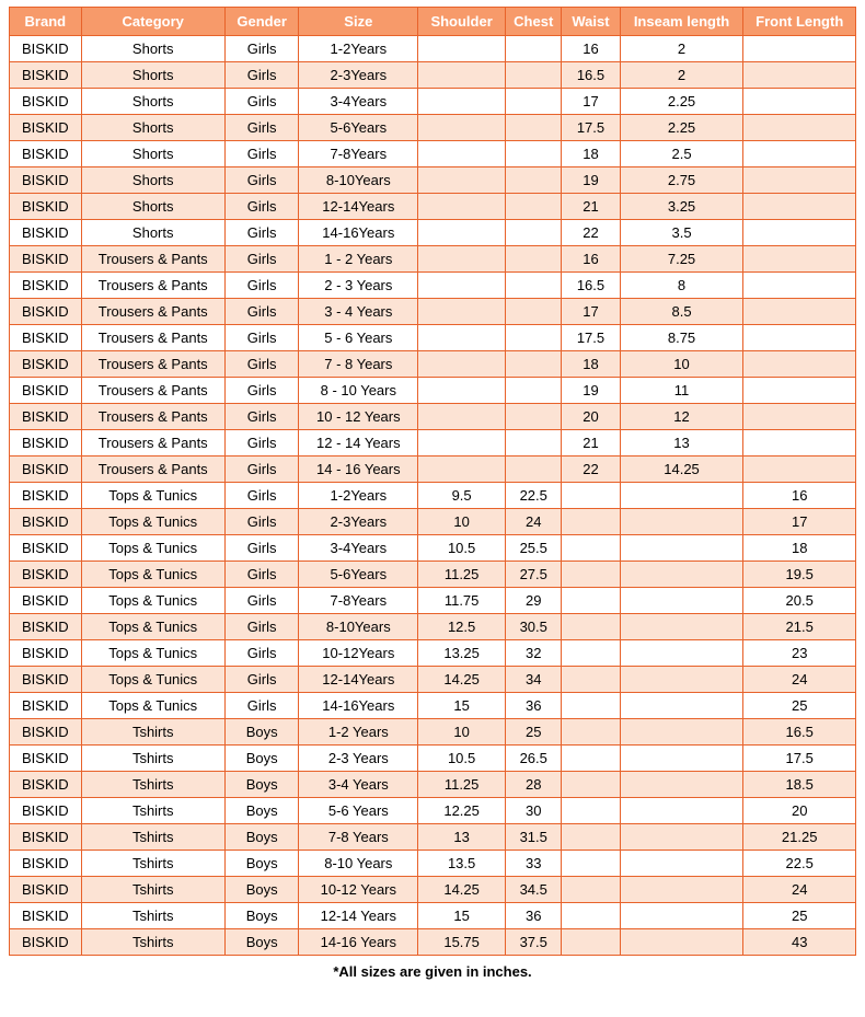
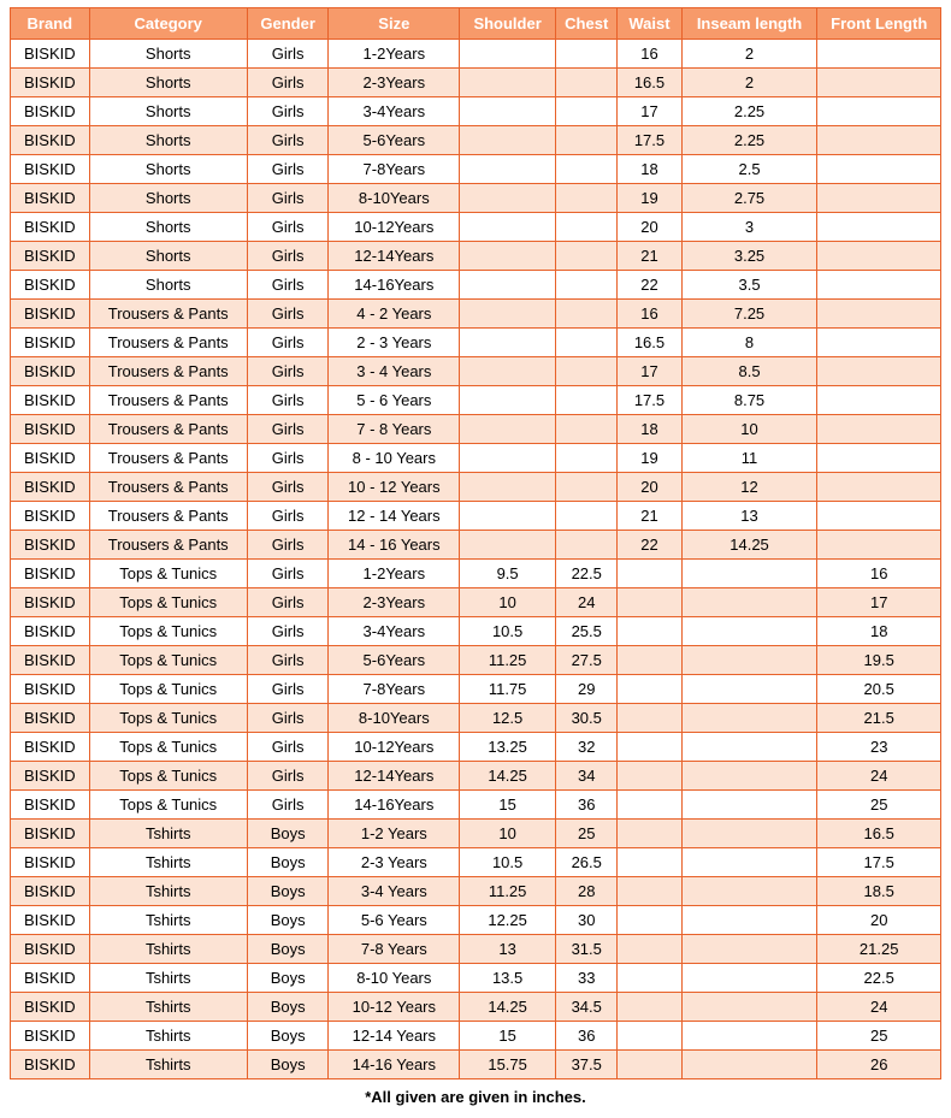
  Brand	Category	Gender	Size	Shoulder	Chest	Waist	Inseam length	Front Length
  BISKID	Shorts	Girls	1-2Years			16	2
  BISKID	Shorts	Girls	2-3Years			16.5	2
  BISKID	Shorts	Girls	3-4Years			17	2.25
  BISKID	Shorts	Girls	5-6Years			17.5	2.25
  BISKID	Shorts	Girls	7-8Years			18	2.5
  BISKID	Shorts	Girls	8-10Years			19	2.75
+ BISKID	Shorts	Girls	10-12Years			20	3
  BISKID	Shorts	Girls	12-14Years			21	3.25
  BISKID	Shorts	Girls	14-16Years			22	3.5
- BISKID	Trousers & Pants	Girls	1 - 2 Years			16	7.25
+ BISKID	Trousers & Pants	Girls	4 - 2 Years			16	7.25
  BISKID	Trousers & Pants	Girls	2 - 3 Years			16.5	8
  BISKID	Trousers & Pants	Girls	3 - 4 Years			17	8.5
  BISKID	Trousers & Pants	Girls	5 - 6 Years			17.5	8.75
  BISKID	Trousers & Pants	Girls	7 - 8 Years			18	10
  BISKID	Trousers & Pants	Girls	8 - 10 Years			19	11
  BISKID	Trousers & Pants	Girls	10 - 12 Years			20	12
  BISKID	Trousers & Pants	Girls	12 - 14 Years			21	13
  BISKID	Trousers & Pants	Girls	14 - 16 Years			22	14.25
  BISKID	Tops & Tunics	Girls	1-2Years	9.5	22.5			16
  BISKID	Tops & Tunics	Girls	2-3Years	10	24			17
  BISKID	Tops & Tunics	Girls	3-4Years	10.5	25.5			18
  BISKID	Tops & Tunics	Girls	5-6Years	11.25	27.5			19.5
  BISKID	Tops & Tunics	Girls	7-8Years	11.75	29			20.5
  BISKID	Tops & Tunics	Girls	8-10Years	12.5	30.5			21.5
  BISKID	Tops & Tunics	Girls	10-12Years	13.25	32			23
  BISKID	Tops & Tunics	Girls	12-14Years	14.25	34			24
  BISKID	Tops & Tunics	Girls	14-16Years	15	36			25
  BISKID	Tshirts	Boys	1-2 Years	10	25			16.5
  BISKID	Tshirts	Boys	2-3 Years	10.5	26.5			17.5
  BISKID	Tshirts	Boys	3-4 Years	11.25	28			18.5
  BISKID	Tshirts	Boys	5-6 Years	12.25	30			20
  BISKID	Tshirts	Boys	7-8 Years	13	31.5			21.25
  BISKID	Tshirts	Boys	8-10 Years	13.5	33			22.5
  BISKID	Tshirts	Boys	10-12 Years	14.25	34.5			24
  BISKID	Tshirts	Boys	12-14 Years	15	36			25
- BISKID	Tshirts	Boys	14-16 Years	15.75	37.5			43
+ BISKID	Tshirts	Boys	14-16 Years	15.75	37.5			26
- *All sizes are given in inches.
+ *All given are given in inches.
